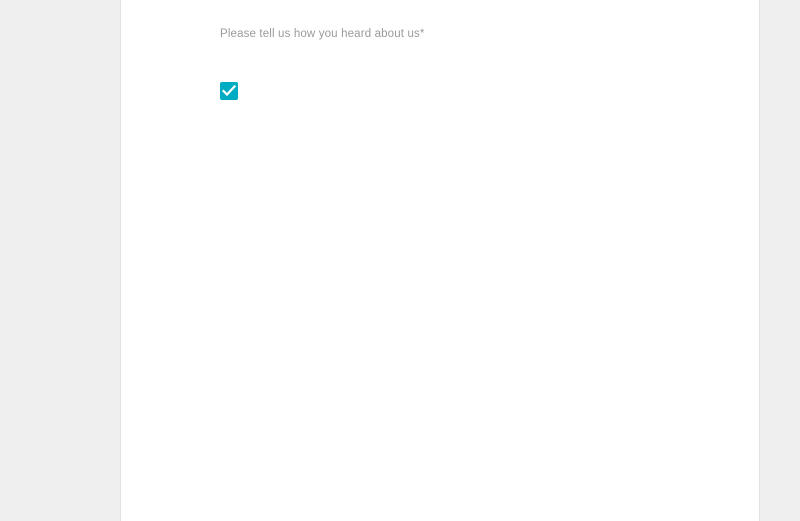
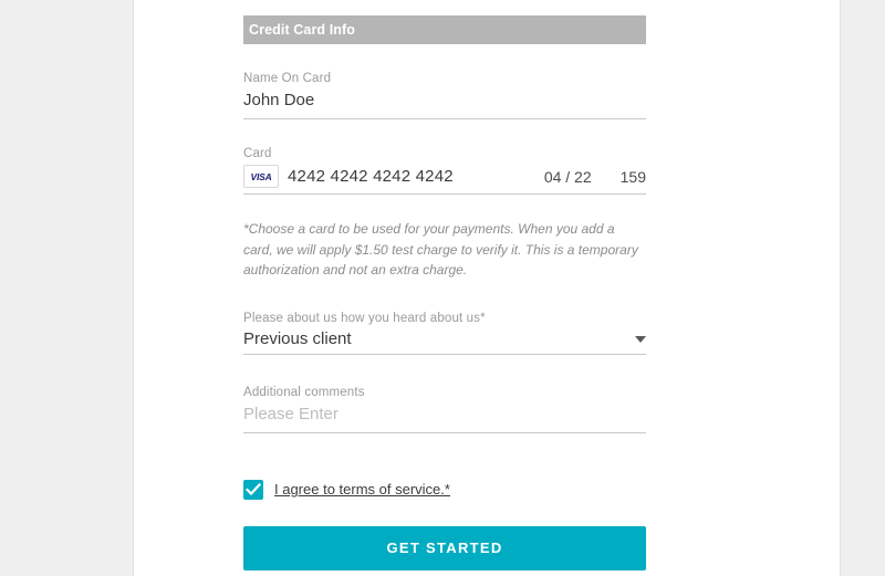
+ Credit Card Info
+ Name On Card
+ John Doe
+ Card
+ VISA
+ 4242 4242 4242 4242
+ 04 / 22
+ 159
+ *Choose a card to be used for your payments. When you add a card, we will apply $1.50 test charge to verify it. This is a temporary authorization and not an extra charge.
- Please tell us how you heard about us*
+ Please about us how you heard about us*
+ Previous client
+ Additional comments
+ Please Enter
+ I agree to terms of service.*
+ GET STARTED
